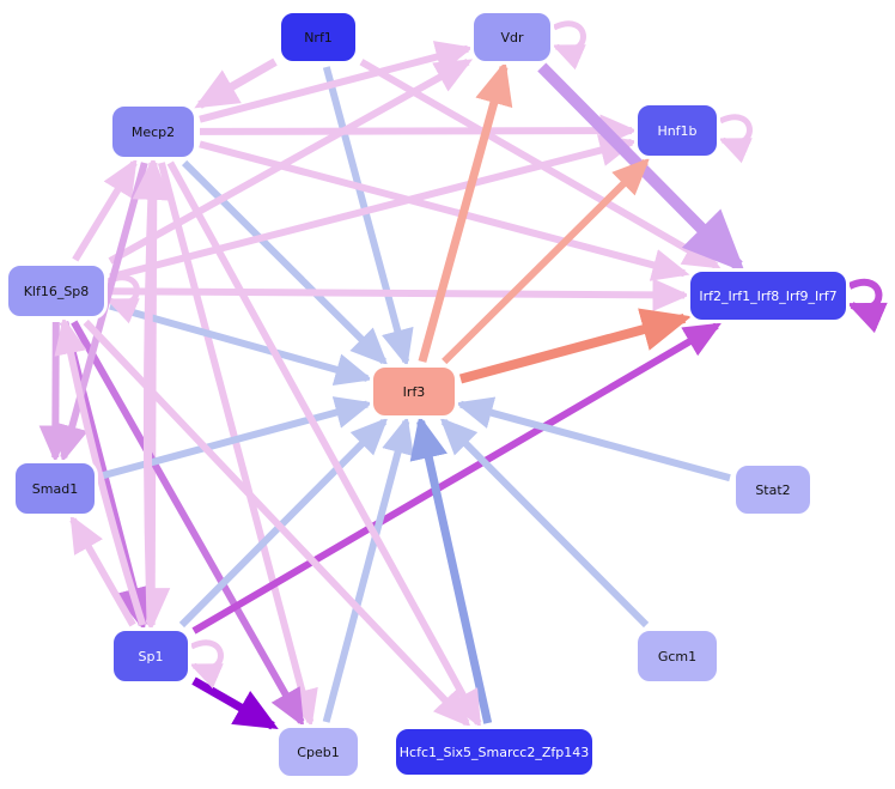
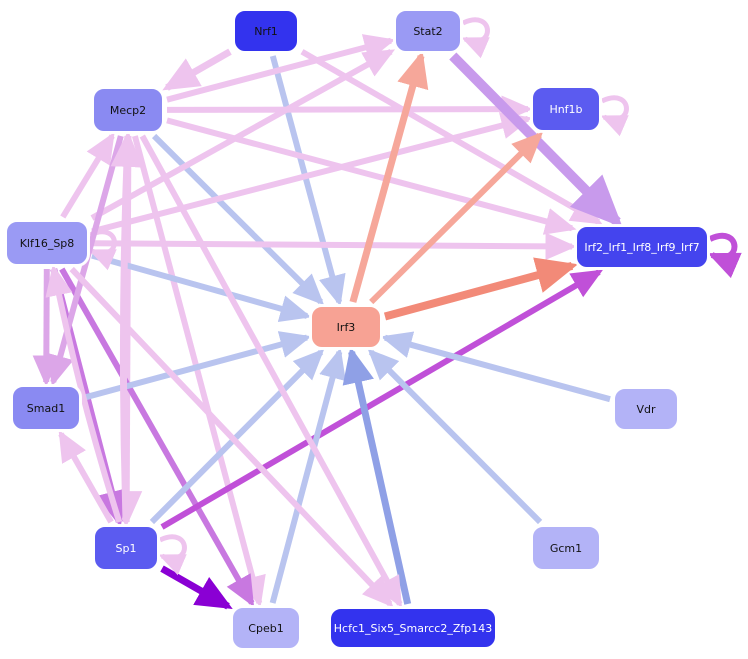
  Nrf1
- Vdr
+ Stat2
  Mecp2
  Hnf1b
  Klf16_Sp8
  Irf2_Irf1_Irf8_Irf9_Irf7
  Irf3
  Smad1
- Stat2
+ Vdr
  Sp1
  Gcm1
  Cpeb1
  Hcfc1_Six5_Smarcc2_Zfp143
